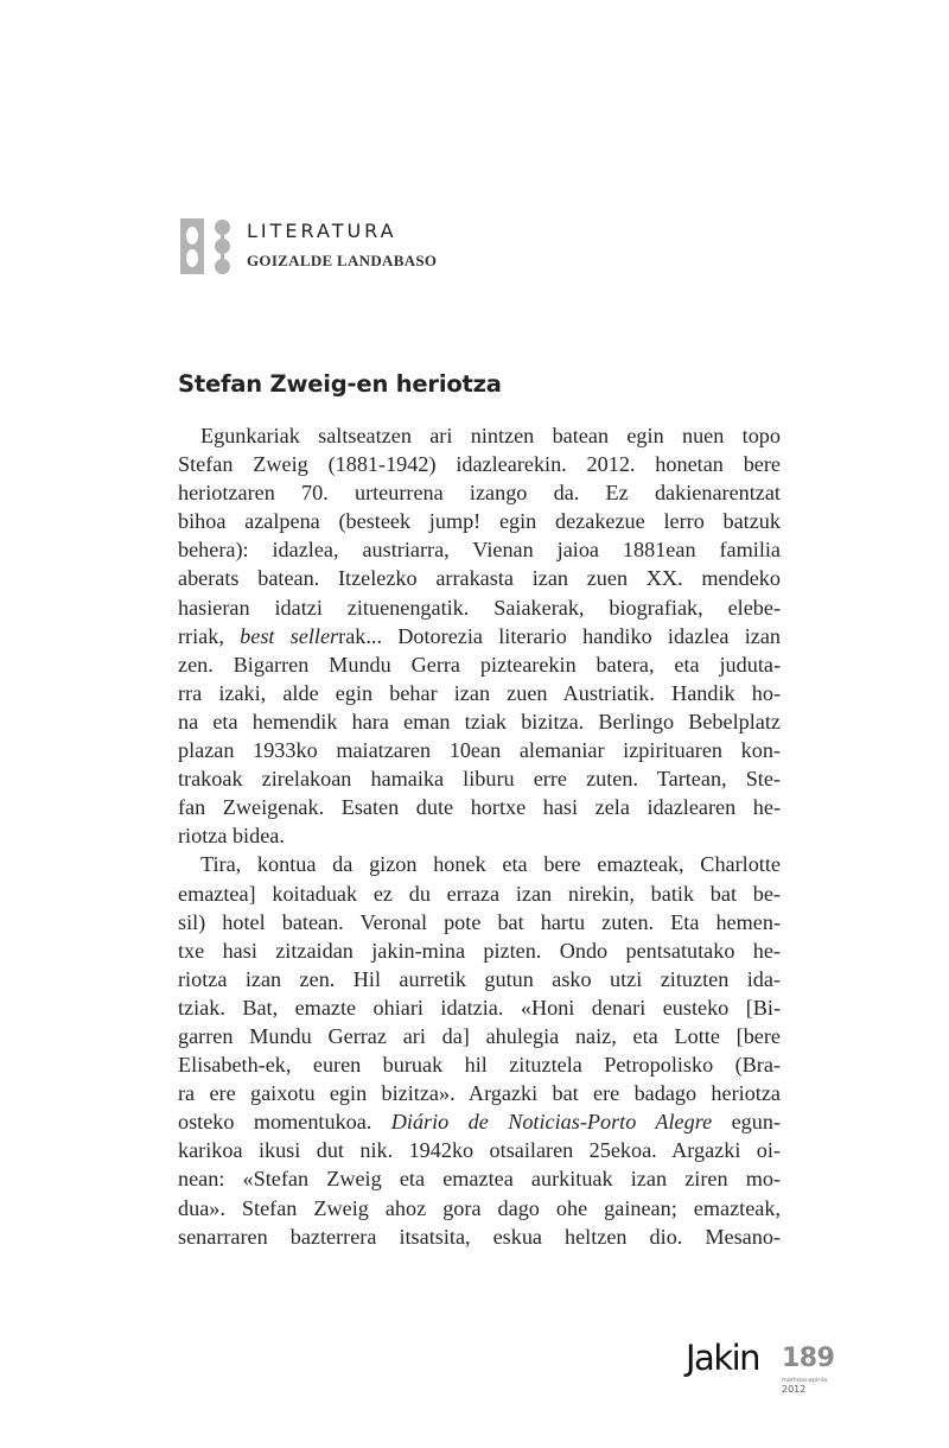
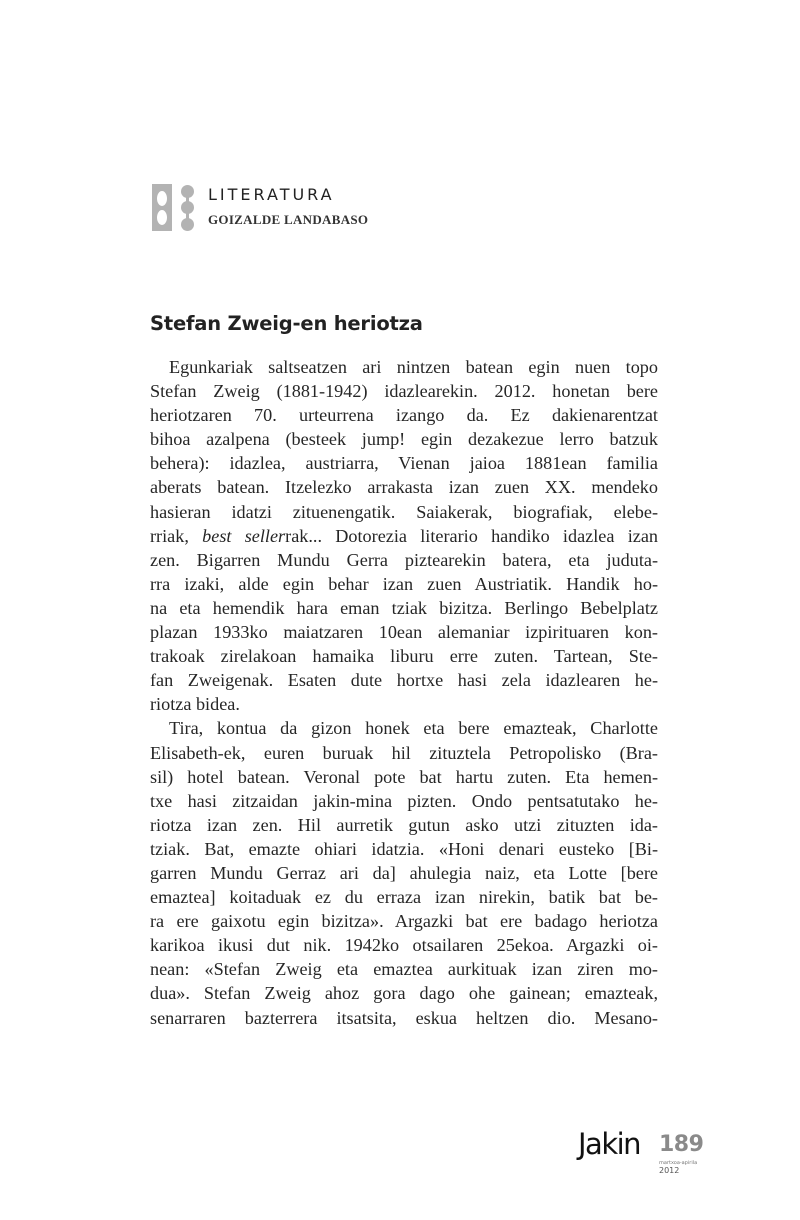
  LITERATURA
  GOIZALDE LANDABASO
  Stefan Zweig-en heriotza
  Egunkariak saltseatzen ari nintzen batean egin nuen topo
  Stefan Zweig (1881-1942) idazlearekin. 2012. honetan bere
  heriotzaren 70. urteurrena izango da. Ez dakienarentzat
  bihoa azalpena (besteek jump! egin dezakezue lerro batzuk
  behera): idazlea, austriarra, Vienan jaioa 1881ean familia
  aberats batean. Itzelezko arrakasta izan zuen XX. mendeko
  hasieran idatzi zituenengatik. Saiakerak, biografiak, elebe-
  rriak, best sellerrak... Dotorezia literario handiko idazlea izan
  zen. Bigarren Mundu Gerra piztearekin batera, eta juduta-
  rra izaki, alde egin behar izan zuen Austriatik. Handik ho-
  na eta hemendik hara eman tziak bizitza. Berlingo Bebelplatz
  plazan 1933ko maiatzaren 10ean alemaniar izpirituaren kon-
  trakoak zirelakoan hamaika liburu erre zuten. Tartean, Ste-
  fan Zweigenak. Esaten dute hortxe hasi zela idazlearen he-
  riotza bidea.
  Tira, kontua da gizon honek eta bere emazteak, Charlotte
- emaztea] koitaduak ez du erraza izan nirekin, batik bat be-
+ Elisabeth-ek, euren buruak hil zituztela Petropolisko (Bra-
  sil) hotel batean. Veronal pote bat hartu zuten. Eta hemen-
  txe hasi zitzaidan jakin-mina pizten. Ondo pentsatutako he-
  riotza izan zen. Hil aurretik gutun asko utzi zituzten ida-
  tziak. Bat, emazte ohiari idatzia. «Honi denari eusteko [Bi-
  garren Mundu Gerraz ari da] ahulegia naiz, eta Lotte [bere
- Elisabeth-ek, euren buruak hil zituztela Petropolisko (Bra-
+ emaztea] koitaduak ez du erraza izan nirekin, batik bat be-
  ra ere gaixotu egin bizitza». Argazki bat ere badago heriotza
- osteko momentukoa. Diário de Noticias-Porto Alegre egun-
  karikoa ikusi dut nik. 1942ko otsailaren 25ekoa. Argazki oi-
  nean: «Stefan Zweig eta emaztea aurkituak izan ziren mo-
  dua». Stefan Zweig ahoz gora dago ohe gainean; emazteak,
  senarraren bazterrera itsatsita, eskua heltzen dio. Mesano-
  Jakin
  189
  2012
